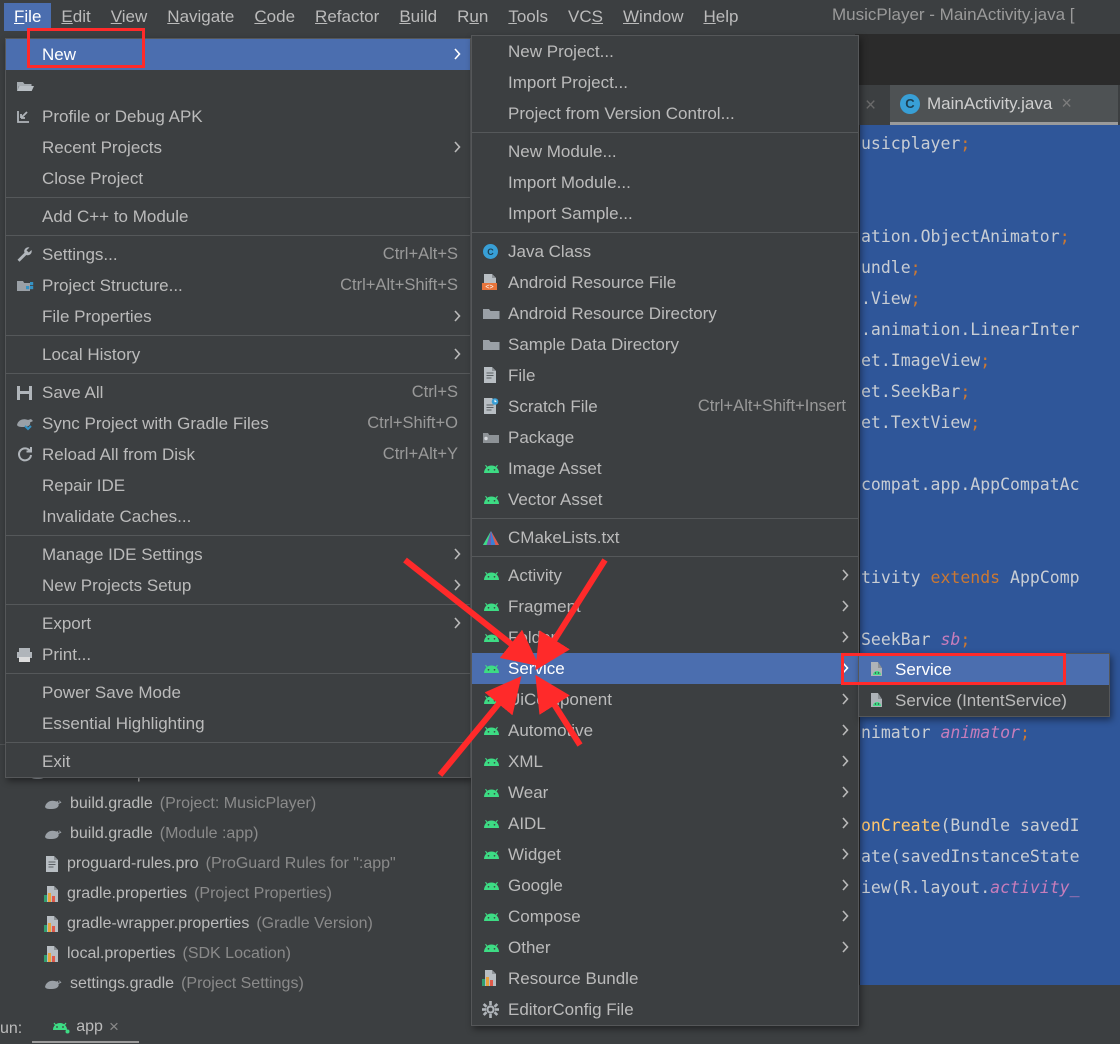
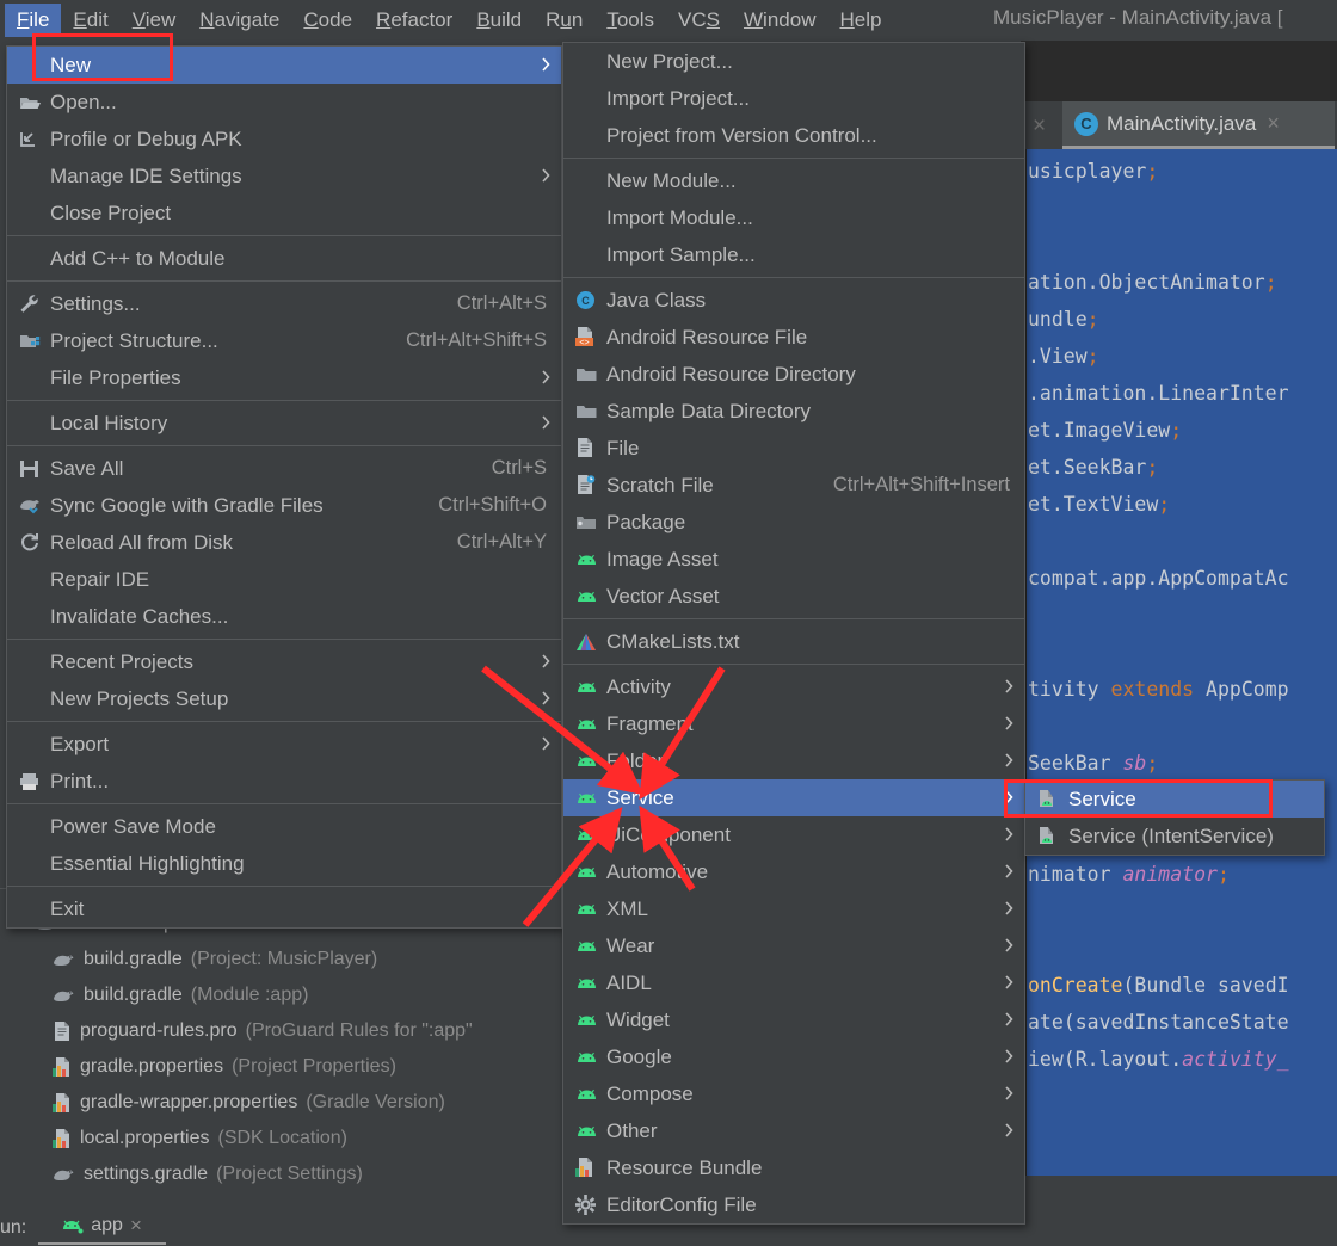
  build.gradle
  (Project: MusicPlayer)
  build.gradle
  (Module :app)
  proguard-rules.pro
  (ProGuard Rules for ":app"
  gradle.properties
  (Project Properties)
  gradle-wrapper.properties
  (Gradle Version)
  local.properties
  (SDK Location)
  settings.gradle
  (Project Settings)
  un:
  app
  ×
  ×
  C
  MainActivity.java
  ×
  usicplayer;
  ation.ObjectAnimator;
  undle;
  .View;
  .animation.LinearInter
  et.ImageView;
  et.SeekBar;
  et.TextView;
  compat.app.AppCompatAc
  tivity extends AppComp
  SeekBar sb;
  nimator animator;
  onCreate(Bundle savedI
  ate(savedInstanceState
  iew(R.layout.activity_
  File
  Edit
  View
  Navigate
  Code
  Refactor
  Build
  Run
  Tools
  VCS
  Window
  Help
  MusicPlayer - MainActivity.java [
  New
+ Open...
  Profile or Debug APK
- Recent Projects
+ Manage IDE Settings
  Close Project
  Add C++ to Module
  Settings...
  Ctrl+Alt+S
  Project Structure...
  Ctrl+Alt+Shift+S
  File Properties
  Local History
  Save All
  Ctrl+S
- Sync Project with Gradle Files
+ Sync Google with Gradle Files
  Ctrl+Shift+O
  Reload All from Disk
  Ctrl+Alt+Y
  Repair IDE
  Invalidate Caches...
- Manage IDE Settings
+ Recent Projects
  New Projects Setup
  Export
  Print...
  Power Save Mode
  Essential Highlighting
  Exit
  New Project...
  Import Project...
  Project from Version Control...
  New Module...
  Import Module...
  Import Sample...
  C
  Java Class
  Android Resource File
  Android Resource Directory
  Sample Data Directory
  File
  Scratch File
  Ctrl+Alt+Shift+Insert
  Package
  Image Asset
  Vector Asset
  CMakeLists.txt
  Activity
  Fragmen
  Folde
  Service
  UiCoponent
  Automove
  XML
  Wear
  AIDL
  Widget
  Google
  Compose
  Other
  Resource Bundle
  EditorConfig File
  Service
  Service (IntentService)
